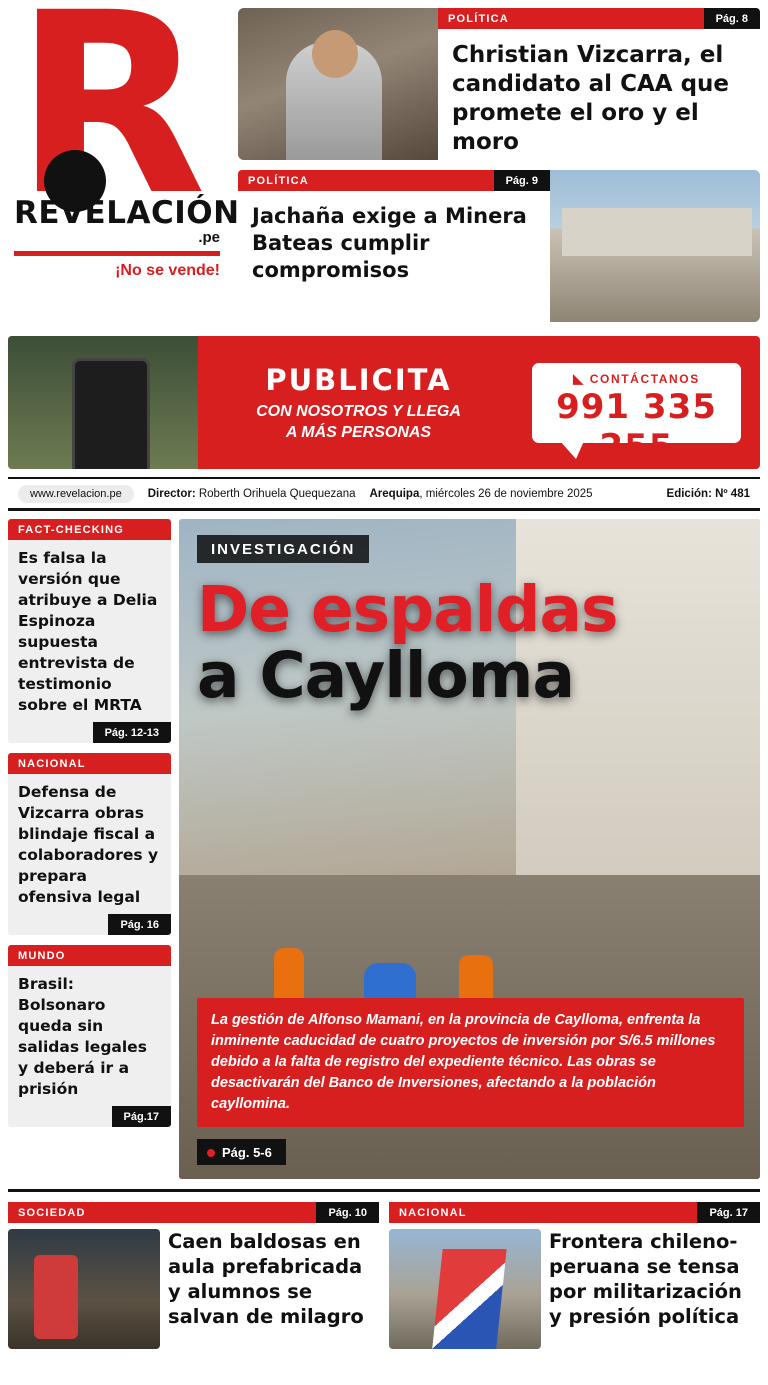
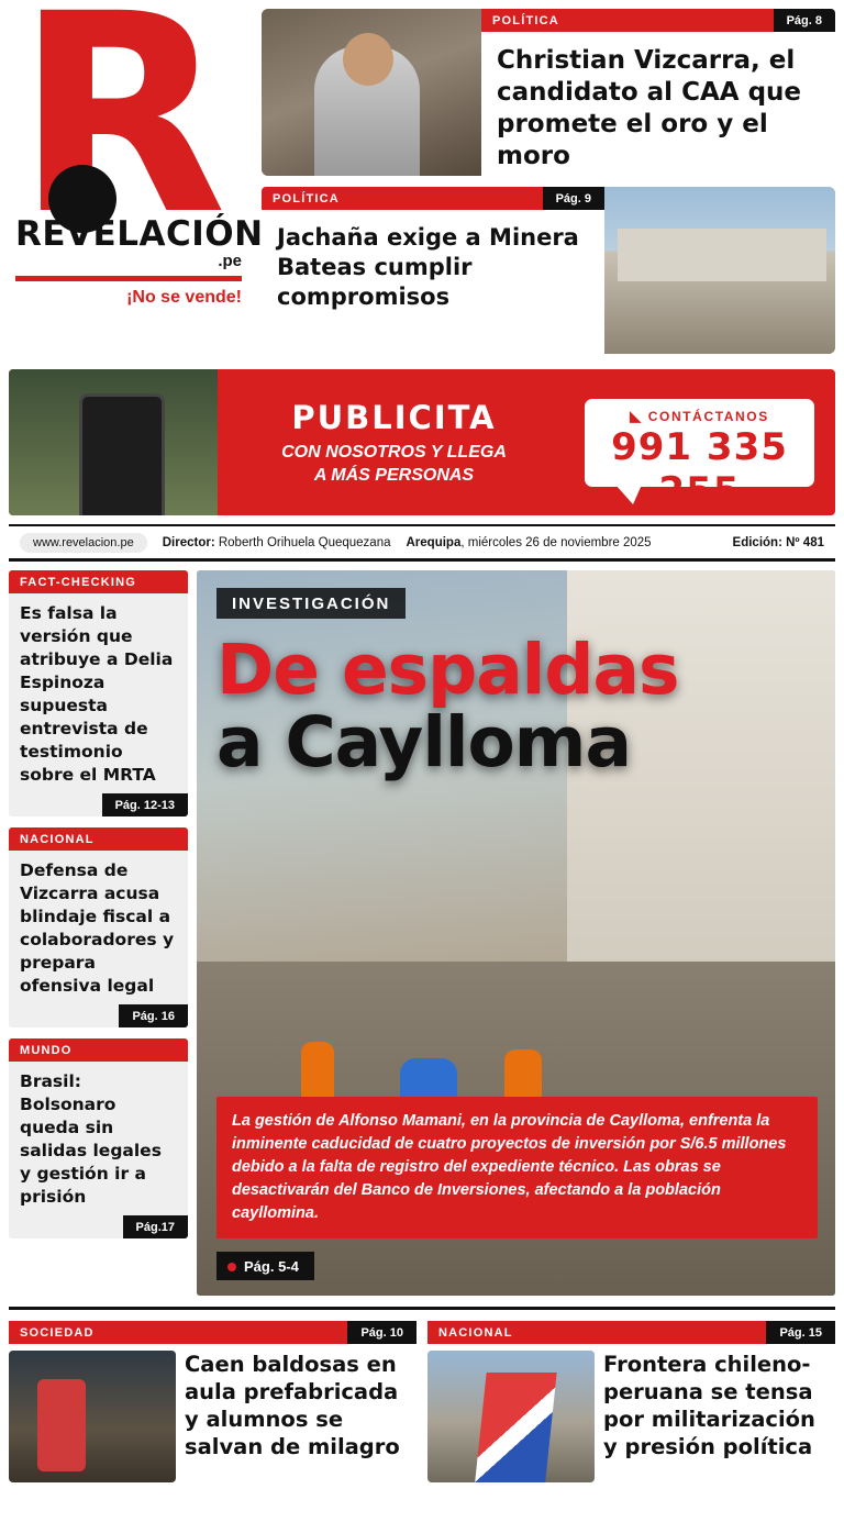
  R
  REVELACIÓN
  .pe
  ¡No se vende!
  POLÍTICA
  Pág. 8
  Christian Vizcarra, el candidato al CAA que promete el oro y el moro
  POLÍTICA
  Pág. 9
  Jachaña exige a Minera Bateas cumplir compromisos
  PUBLICITA
  CON NOSOTROS Y LLEGA
  A MÁS PERSONAS
  ◣ CONTÁCTANOS
  991 335 255
  www.revelacion.pe
  Director: Roberth Orihuela Quequezana
  Arequipa, miércoles 26 de noviembre 2025
  Edición: Nº 481
  FACT-CHECKING
  Es falsa la versión que atribuye a Delia Espinoza supuesta entrevista de testimonio sobre el MRTA
  Pág. 12-13
  NACIONAL
- Defensa de Vizcarra obras blindaje fiscal a colaboradores y prepara ofensiva legal
+ Defensa de Vizcarra acusa blindaje fiscal a colaboradores y prepara ofensiva legal
  Pág. 16
  MUNDO
- Brasil: Bolsonaro queda sin salidas legales y deberá ir a prisión
+ Brasil: Bolsonaro queda sin salidas legales y gestión ir a prisión
  Pág.17
  INVESTIGACIÓN
  De espaldas
  a Caylloma
  La gestión de Alfonso Mamani, en la provincia de Caylloma, enfrenta la inminente caducidad de cuatro proyectos de inversión por S/6.5 millones debido a la falta de registro del expediente técnico. Las obras se desactivarán del Banco de Inversiones, afectando a la población cayllomina.
- Pág. 5-6
+ Pág. 5-4
  SOCIEDAD
  Pág. 10
  Caen baldosas en aula prefabricada y alumnos se salvan de milagro
  NACIONAL
- Pág. 17
+ Pág. 15
  Frontera chileno-peruana se tensa por militarización y presión política
